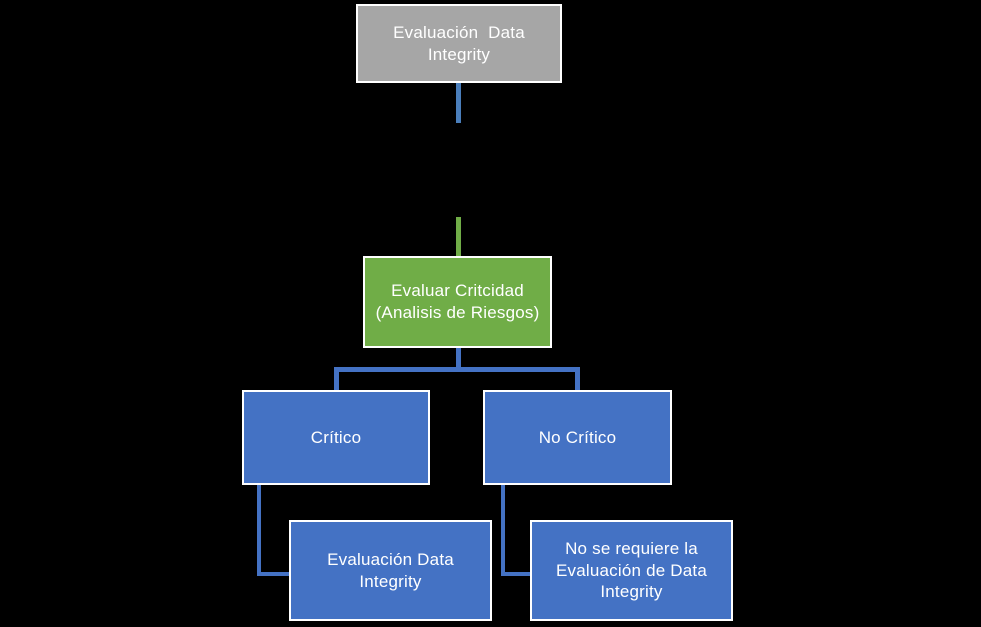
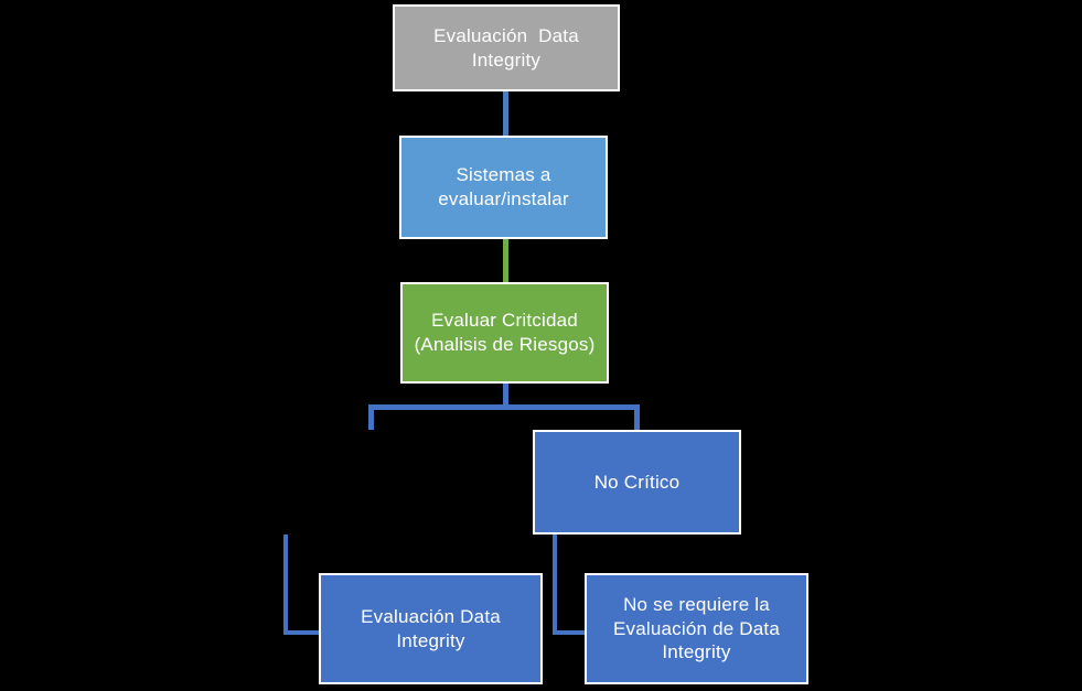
  Evaluación Data
  Integrity
+ Sistemas a
+ evaluar/instalar
  Evaluar Critcidad
  (Analisis de Riesgos)
- Crítico
  No Crítico
  Evaluación Data
  Integrity
  No se requiere la
  Evaluación de Data
  Integrity
